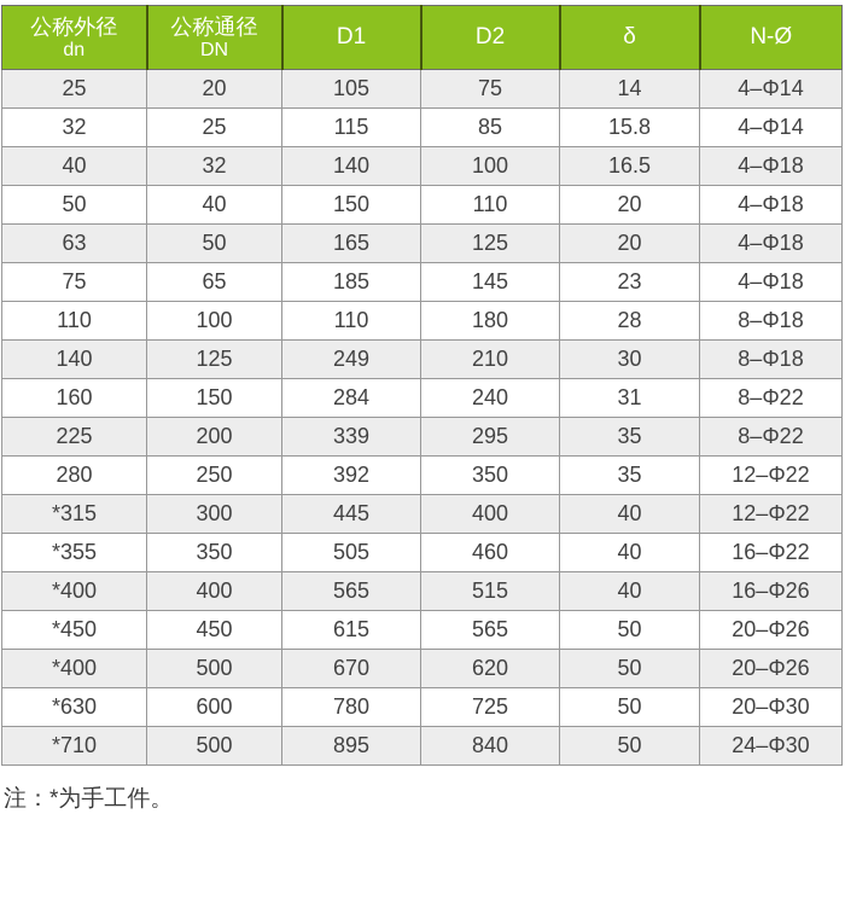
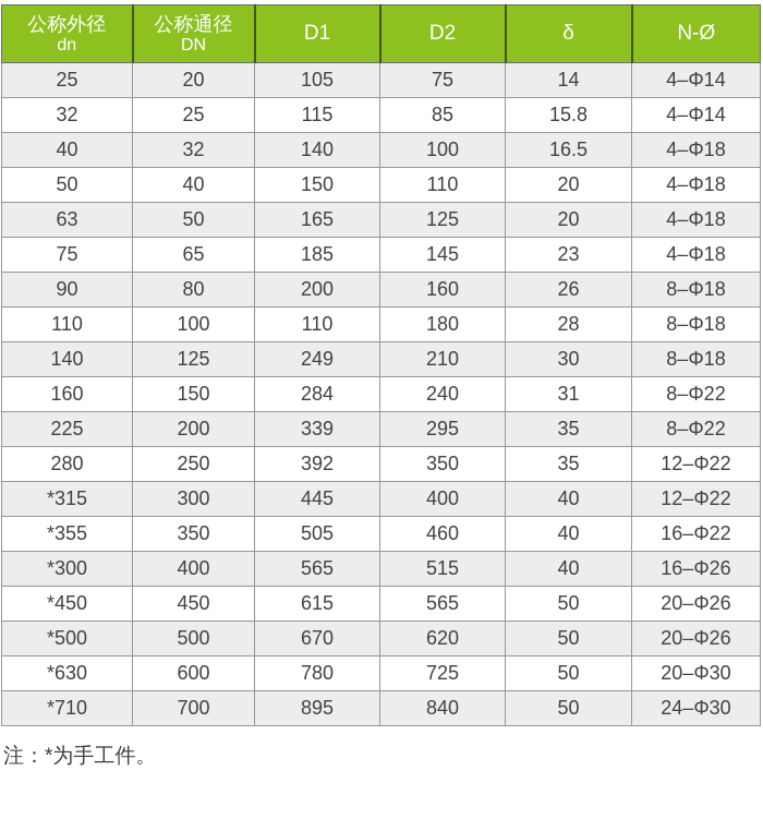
  公称外径 dn	公称通径 DN	D1	D2	δ	N-Ø
  25	20	105	75	14	4–Φ14
  32	25	115	85	15.8	4–Φ14
  40	32	140	100	16.5	4–Φ18
  50	40	150	110	20	4–Φ18
  63	50	165	125	20	4–Φ18
  75	65	185	145	23	4–Φ18
+ 90	80	200	160	26	8–Φ18
  110	100	110	180	28	8–Φ18
  140	125	249	210	30	8–Φ18
  160	150	284	240	31	8–Φ22
  225	200	339	295	35	8–Φ22
  280	250	392	350	35	12–Φ22
  *315	300	445	400	40	12–Φ22
  *355	350	505	460	40	16–Φ22
- *400	400	565	515	40	16–Φ26
+ *300	400	565	515	40	16–Φ26
  *450	450	615	565	50	20–Φ26
- *400	500	670	620	50	20–Φ26
+ *500	500	670	620	50	20–Φ26
  *630	600	780	725	50	20–Φ30
- *710	500	895	840	50	24–Φ30
+ *710	700	895	840	50	24–Φ30
  注：*为手工件。
